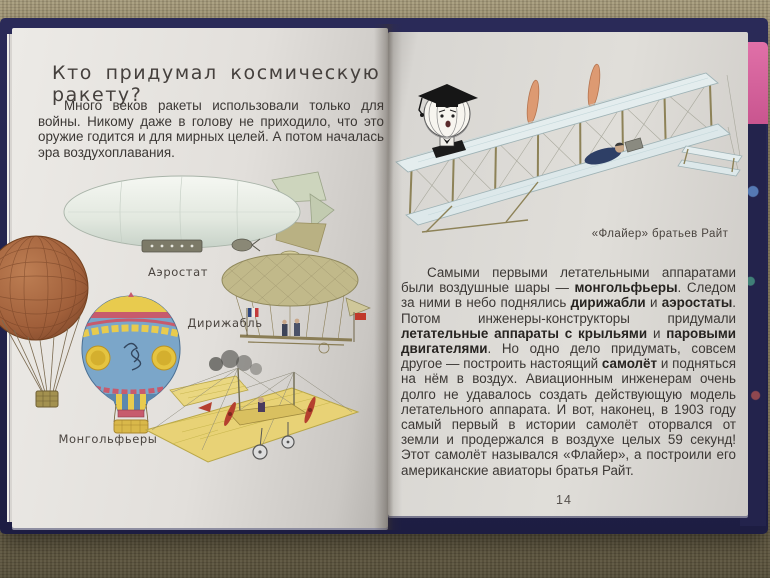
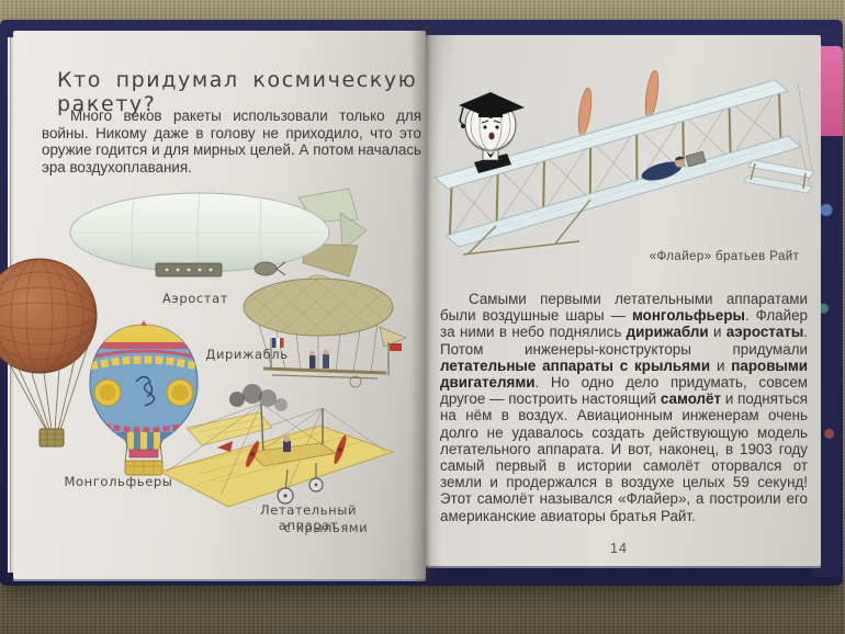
  Кто придумал космическую ракету?
  Много веков ракеты использовали только дл войны. Никому даже в голову не приходило, что э оружие годится и для мирных целей. А потом начала эра воздухоплавания.
  Аэростат
  Дирижабль
  Монгольфьеры
+ Летательный аппарат
+ с крыльями
  «Флайер» братьев Райт
- Самыми первыми летательными аппаратами были воздушные шары — монгольфьеры. Следом за ними в небо поднялись дирижабли и аэростаты. Потом инженеры-конструкторы придумали летательные аппараты с крыльями и паровыми двигателями. Но одно дело придумать, совсем другое — построить настоящий самолёт и подняться на нём в воздух. Авиационным инженерам очень долго не удавалось создать действующую модель летательного аппарата. И вот, наконец, в 1903 году самый первый в истории самолёт оторвался от земли и продержался в воздухе целых 59 секунд! Этот самолёт назывался «Флайер», а построили его американские авиаторы братья Райт.
+ Самыми первыми летательными аппаратами были воздушные шары — монгольфьеры. Флайер за ними в небо поднялись дирижабли и аэростаты. Потом инженеры-конструкторы придумали летательные аппараты с крыльями и паровыми двигателями. Но одно дело придумать, совсем другое — построить настоящий самолёт и подняться на нём в воздух. Авиационным инженерам очень долго не удавалось создать действующую модель летательного аппарата. И вот, наконец, в 1903 году самый первый в истории самолёт оторвался от земли и продержался в воздухе целых 59 секунд! Этот самолёт назывался «Флайер», а построили его американские авиаторы братья Райт.
  14
